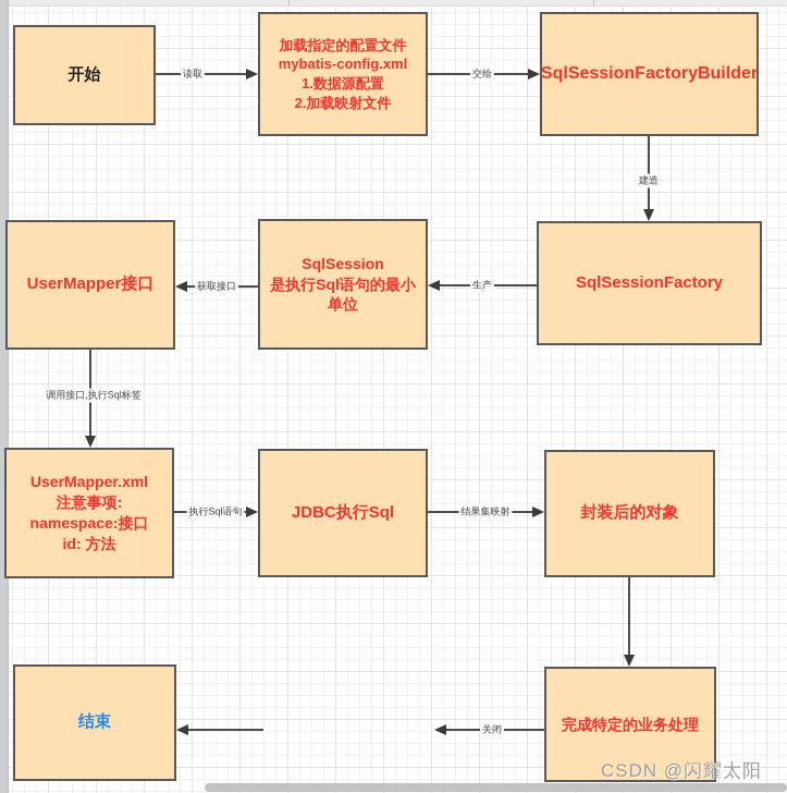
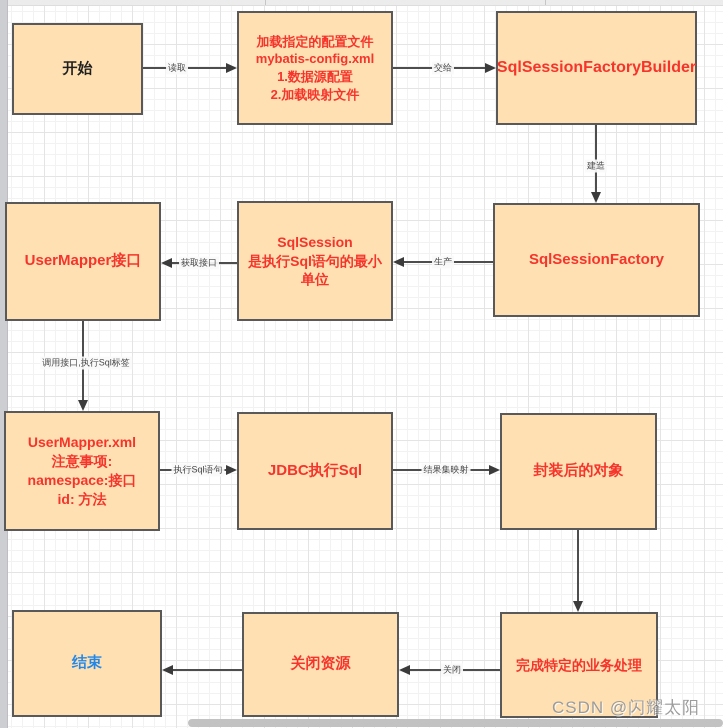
  读取
  交给
  建造
  生产
  获取接口
  调用接口,执行Sql标签
  执行Sql语句
  结果集映射
  关闭
  开始
  加载指定的配置文件
  mybatis-config.xml
  1.数据源配置
  2.加载映射文件
  SqlSessionFactoryBuilder
  SqlSessionFactory
  SqlSession
  是执行Sql语句的最小
  单位
  UserMapper接口
  UserMapper.xml
  注意事项:
  namespace:接口
  id: 方法
  JDBC执行Sql
  封装后的对象
  完成特定的业务处理
+ 关闭资源
  结束
  CSDN @闪耀太阳
